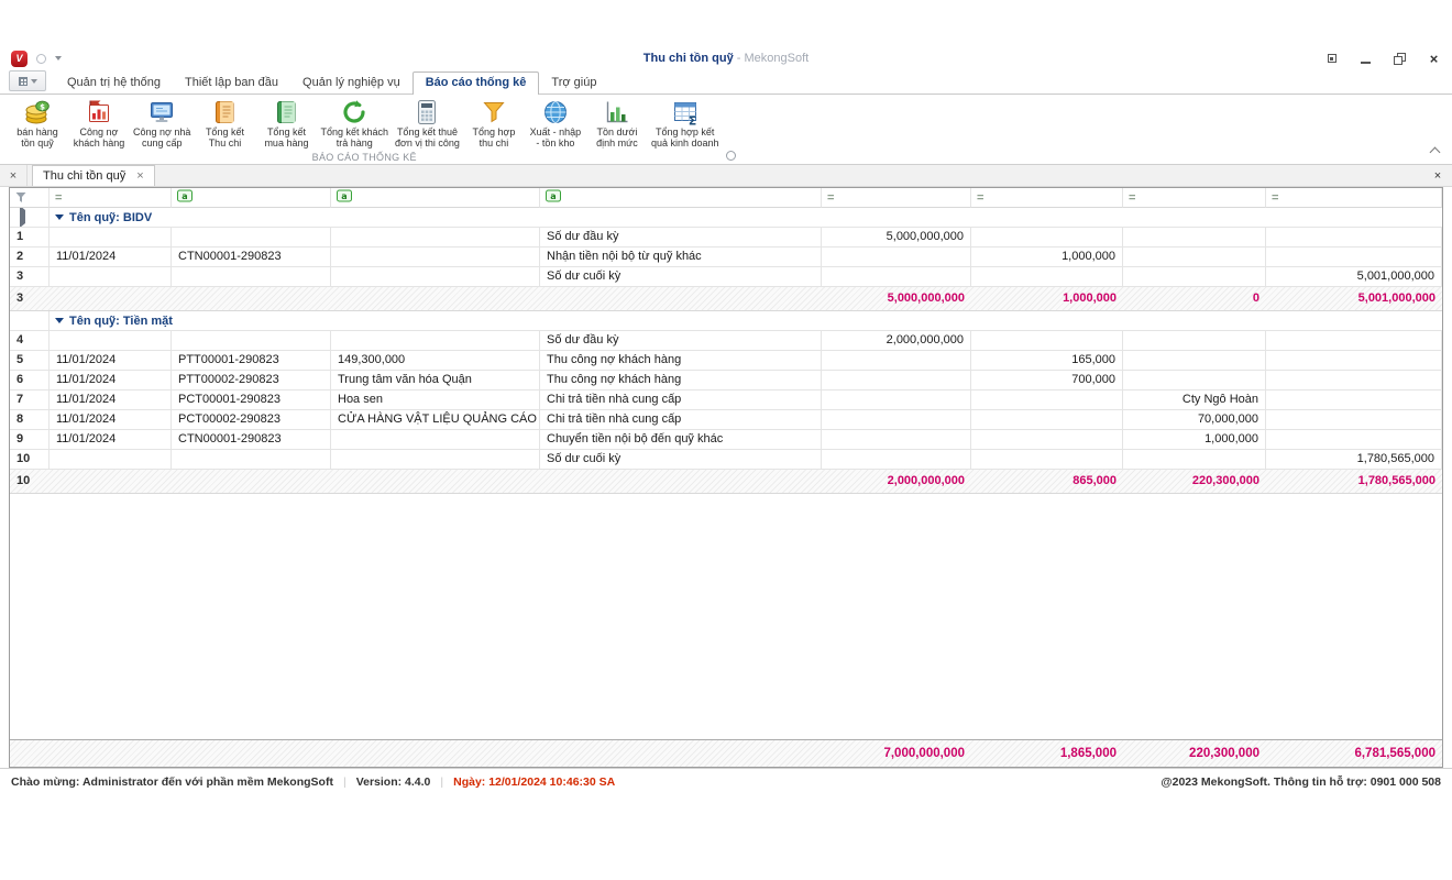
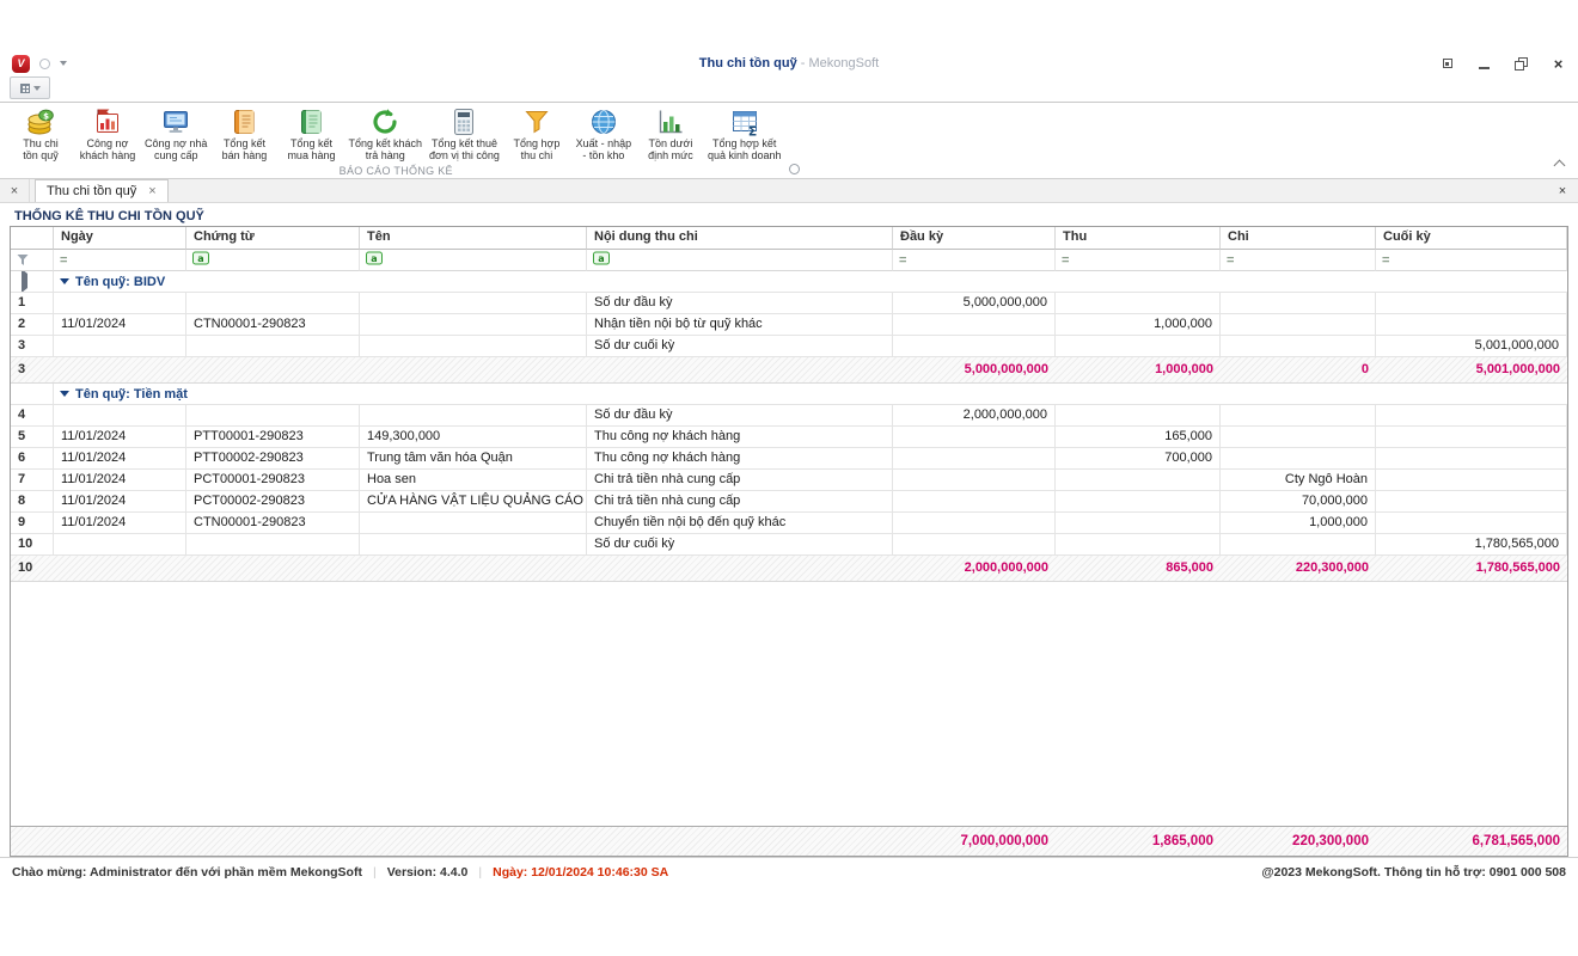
  V
  Thu chi tồn quỹ - MekongSoft
  ×
- Quản trị hệ thống
- Thiết lập ban đầu
- Quản lý nghiệp vụ
- Báo cáo thống kê
- Trợ giúp
  $
- bán hàng
+ Thu chi
  tồn quỹ
  Công nợ
  khách hàng
  Công nợ nhà
  cung cấp
  Tổng kết
- Thu chi
+ bán hàng
  Tổng kết
  mua hàng
  Tổng kết khách
  trả hàng
  Tổng kết thuê
  đơn vị thi công
  Tổng hợp
  thu chi
  Xuất - nhập
  - tồn kho
  Tồn dưới
  định mức
  Σ
  Tổng hợp kết
  quả kinh doanh
  BÁO CÁO THỐNG KÊ
  ×
  Thu chi tồn quỹ
  ×
  ×
+ THỐNG KÊ THU CHI TỒN QUỸ
+ Ngày
+ Chứng từ
+ Tên
+ Nội dung thu chi
+ Đầu kỳ
+ Thu
+ Chi
+ Cuối kỳ
  =
  a
  a
  a
  =
  =
  =
  =
  Tên quỹ: BIDV
  1
  Số dư đầu kỳ
  5,000,000,000
  2
  11/01/2024
  CTN00001-290823
  Nhận tiền nội bộ từ quỹ khác
  1,000,000
  3
  Số dư cuối kỳ
  5,001,000,000
  3
  5,000,000,000
  1,000,000
  0
  5,001,000,000
  Tên quỹ: Tiền mặt
  4
  Số dư đầu kỳ
  2,000,000,000
  5
  11/01/2024
  PTT00001-290823
  149,300,000
  Thu công nợ khách hàng
  165,000
  6
  11/01/2024
  PTT00002-290823
  Trung tâm văn hóa Quận
  Thu công nợ khách hàng
  700,000
  7
  11/01/2024
  PCT00001-290823
  Hoa sen
  Chi trả tiền nhà cung cấp
  Cty Ngô Hoàn
  8
  11/01/2024
  PCT00002-290823
  CỬA HÀNG VẬT LIỆU QUẢNG CÁO
  Chi trả tiền nhà cung cấp
  70,000,000
  9
  11/01/2024
  CTN00001-290823
  Chuyển tiền nội bộ đến quỹ khác
  1,000,000
  10
  Số dư cuối kỳ
  1,780,565,000
  10
  2,000,000,000
  865,000
  220,300,000
  1,780,565,000
  7,000,000,000
  1,865,000
  220,300,000
  6,781,565,000
  Chào mừng: Administrator đến với phần mềm MekongSoft
  |
  Version: 4.4.0
  |
  Ngày: 12/01/2024 10:46:30 SA
  @2023 MekongSoft. Thông tin hỗ trợ: 0901 000 508
